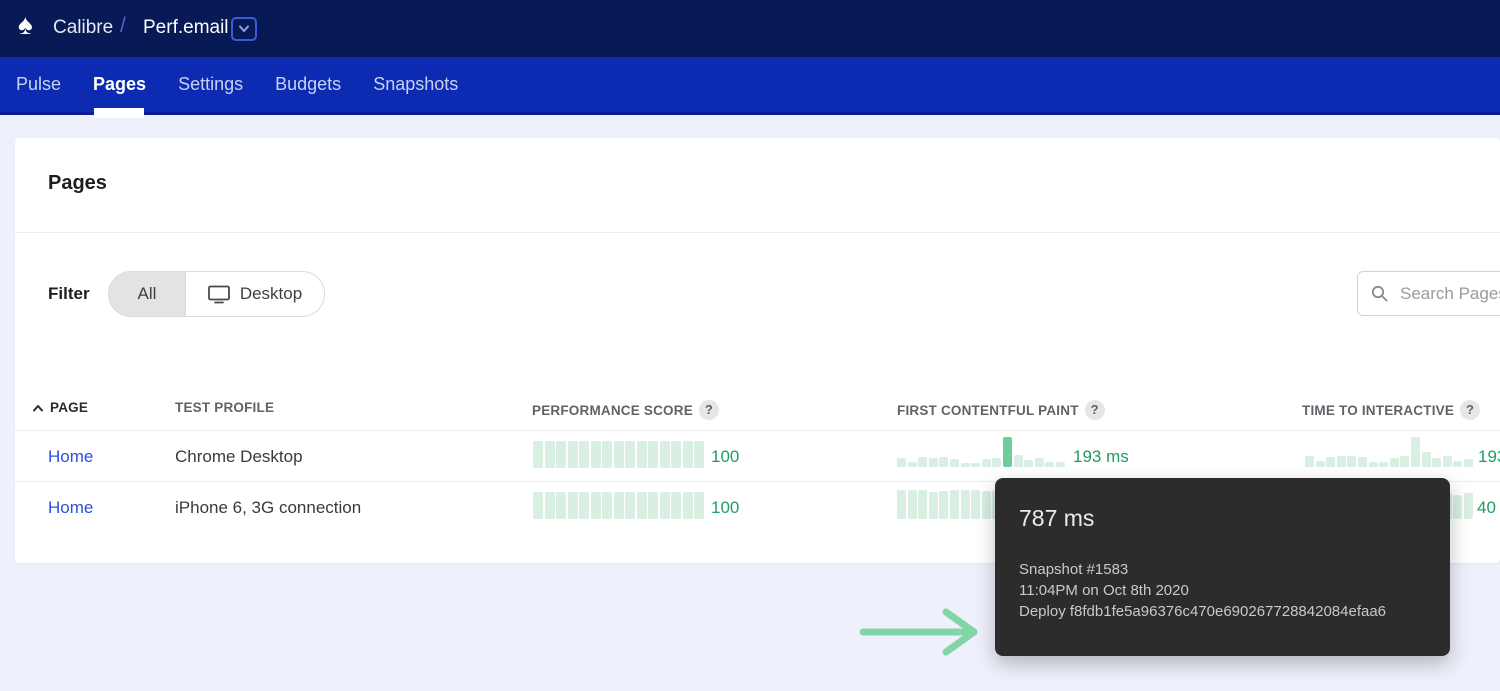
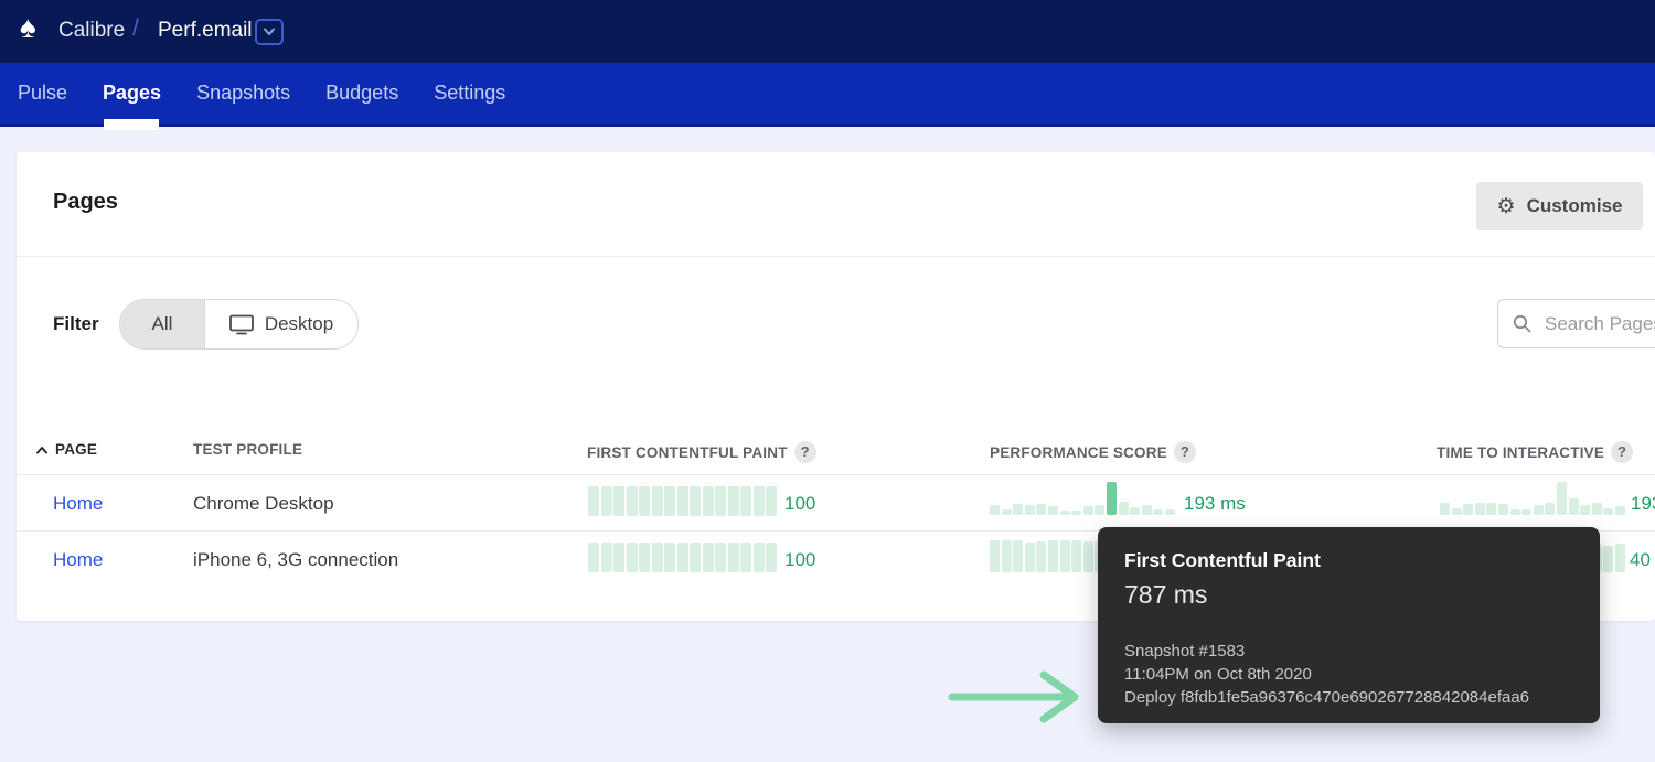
  ♠
  Calibre
  /
  Perf.email
  Pulse
  Pages
- Settings
+ Snapshots
  Budgets
- Snapshots
+ Settings
  Pages
+ ⚙
+ Customise
  Filter
  All
  Desktop
  Search Page
  PAGE
  TEST PROFILE
- PERFORMANCE SCORE
+ FIRST CONTENTFUL PAINT
  ?
- FIRST CONTENTFUL PAINT
+ PERFORMANCE SCORE
  ?
  TIME TO INTERACTIVE
  ?
  Home
  Chrome Desktop
  100
  193 ms
  Home
  iPhone 6, 3G connection
  100
  40
+ First Contentful Paint
  787 ms
  Snapshot #1583
  11:04PM on Oct 8th 2020
  Deploy f8fdb1fe5a96376c470e690267728842084efaa6
